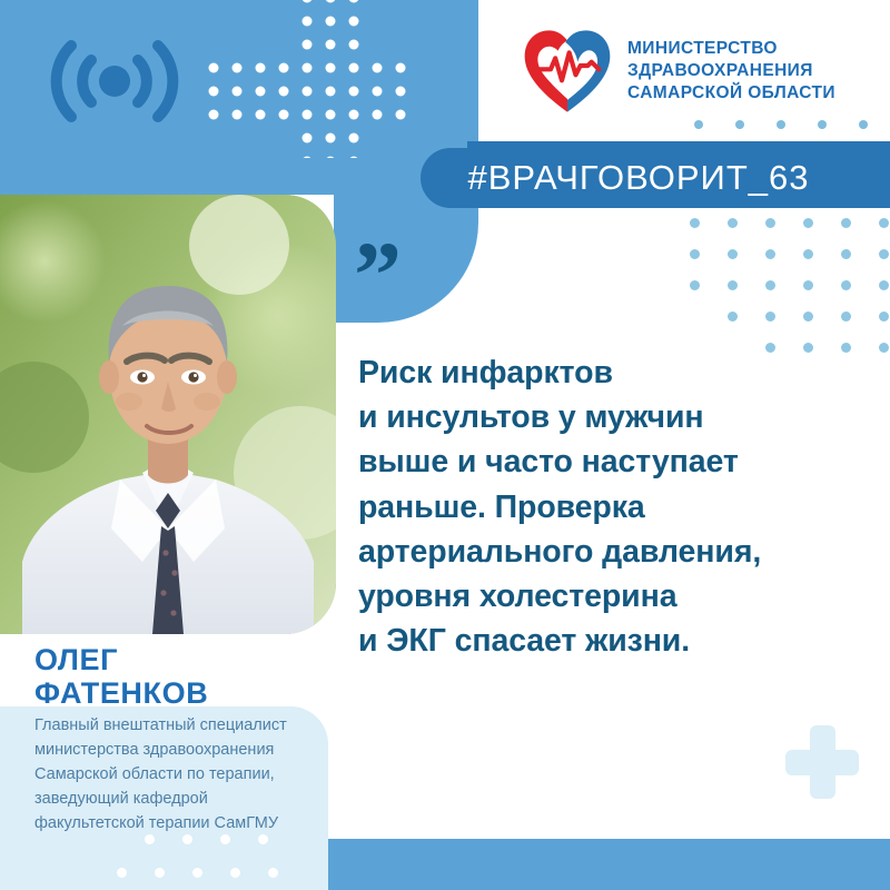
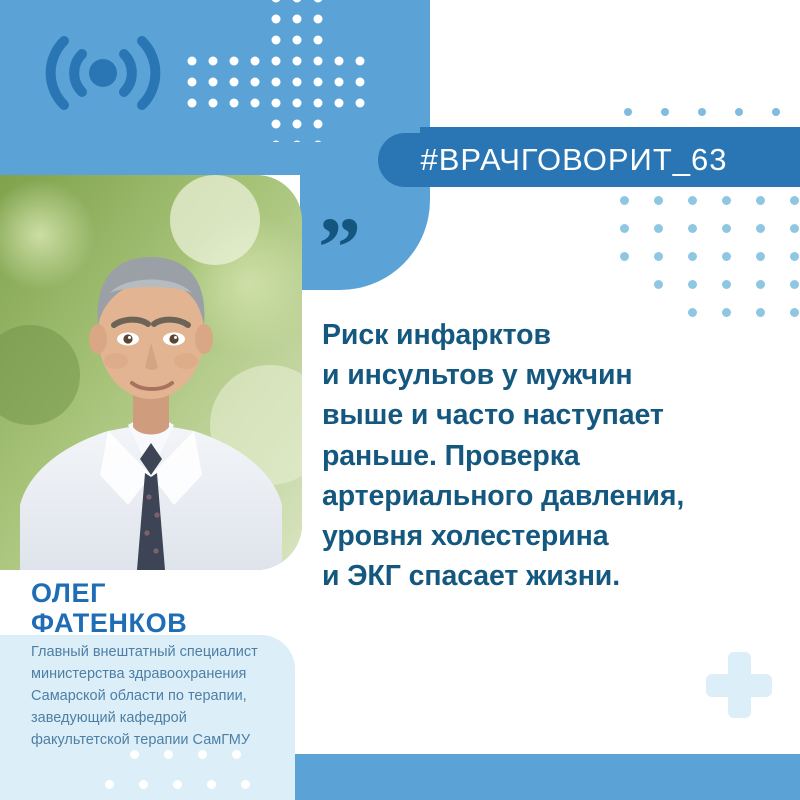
- МИНИСТЕРСТВО
- ЗДРАВООХРАНЕНИЯ
- САМАРСКОЙ ОБЛАСТИ
  #ВРАЧГОВОРИТ_63
  ”
  ОЛЕГ
  ФАТЕНКОВ
  Главный внештатный специалист
  министерства здравоохранения
  Самарской области по терапии,
  заведующий кафедрой
  факультетской терапии СамГМУ
  Риск инфарктов
  и инсультов у мужчин
  выше и часто наступает
  раньше. Проверка
  артериального давления,
  уровня холестерина
  и ЭКГ спасает жизни.
